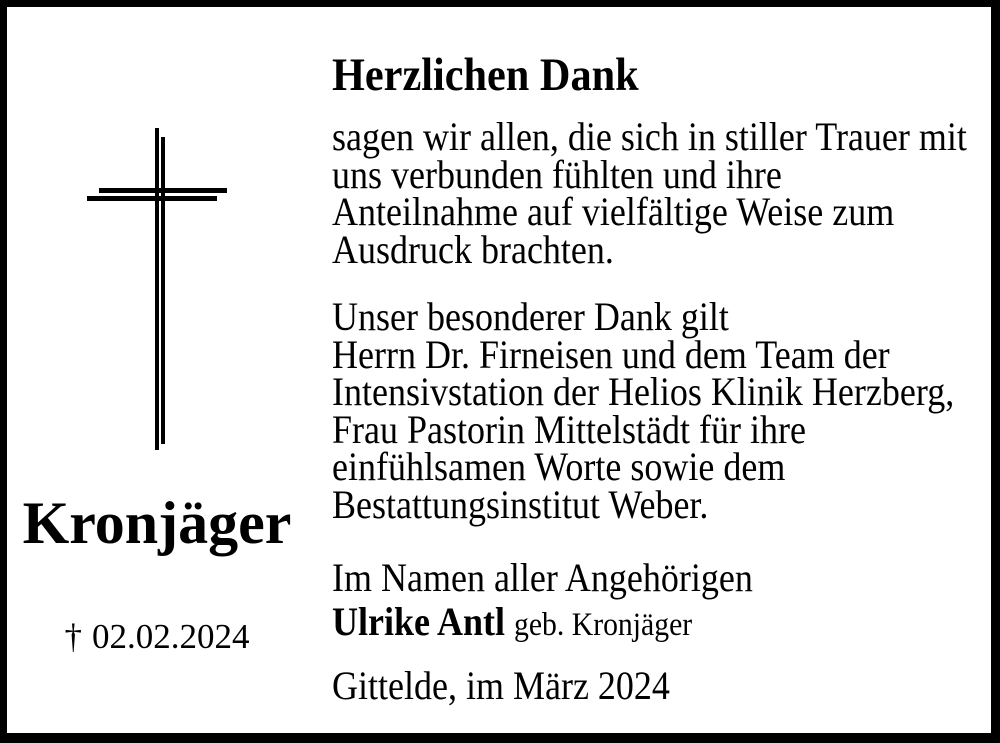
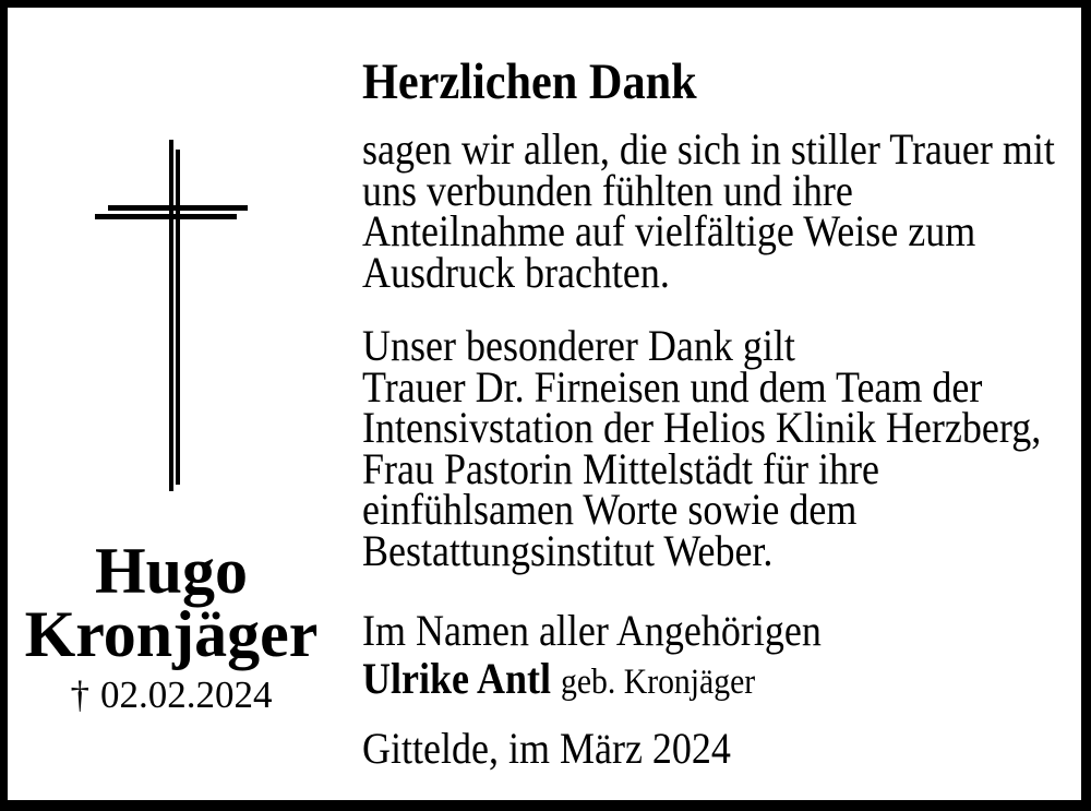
+ Hugo
  Kronjäger
  † 02.02.2024
  Herzlichen Dank
  sagen wir allen, die sich in stiller Trauer mit
  uns verbunden fühlten und ihre
  Anteilnahme auf vielfältige Weise zum
  Ausdruck brachten.
  Unser besonderer Dank gilt
- Herrn Dr. Firneisen und dem Team der
+ Trauer Dr. Firneisen und dem Team der
  Intensivstation der Helios Klinik Herzberg,
  Frau Pastorin Mittelstädt für ihre
  einfühlsamen Worte sowie dem
  Bestattungsinstitut Weber.
  Im Namen aller Angehörigen
  Ulrike Antl geb. Kronjäger
  Gittelde, im März 2024
